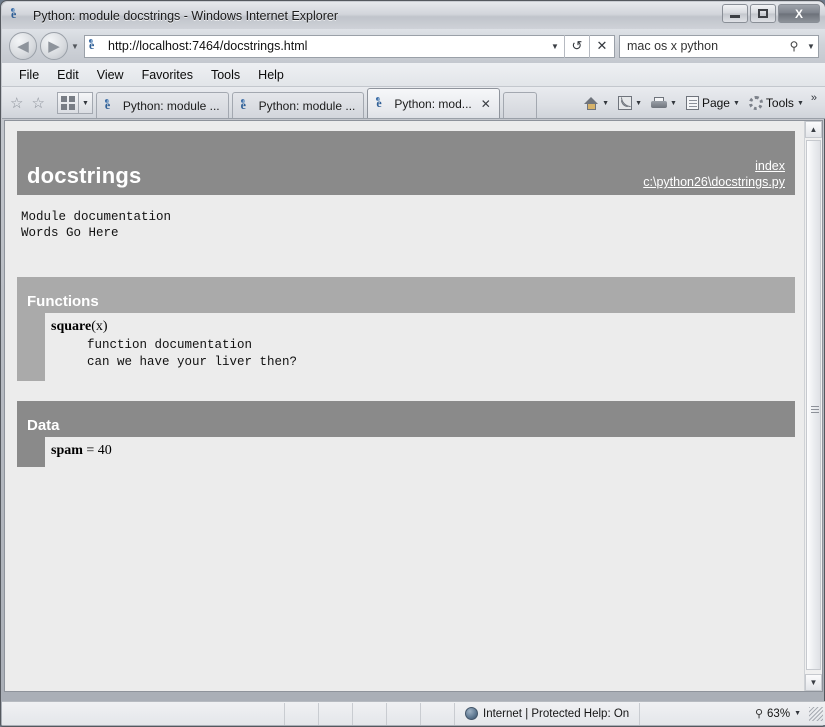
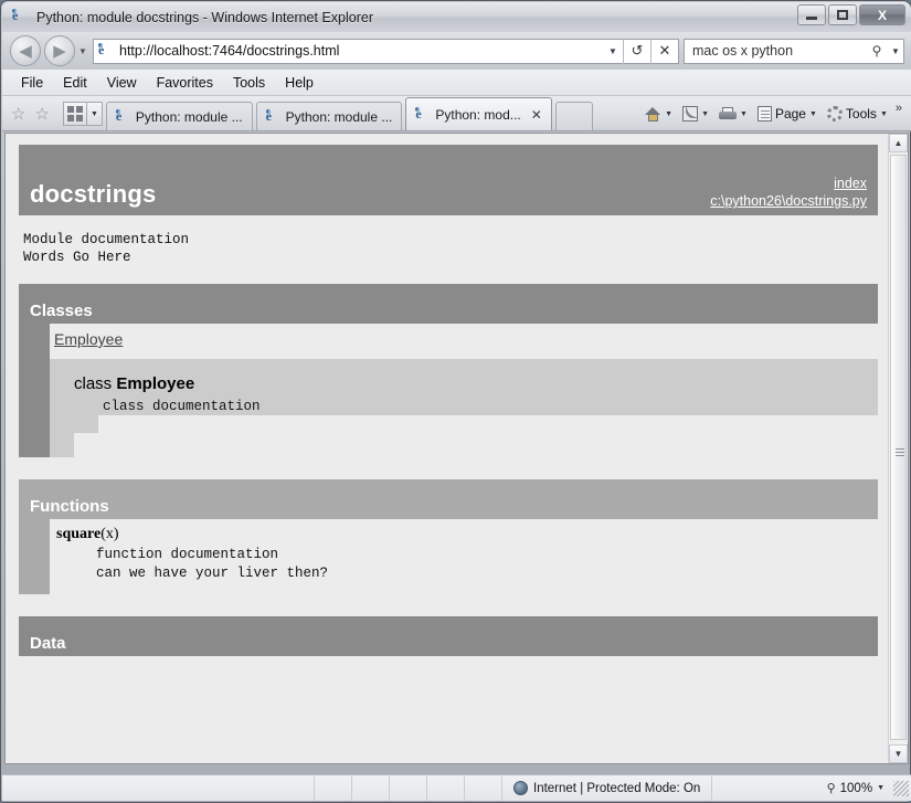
  e
  Python: module docstrings - Windows Internet Explorer
  X
  ◀
  ▶
  ▼
  e
  http://localhost:7464/docstrings.html
  ▼
  ↺
  ✕
  mac os x python
  ⚲
  ▼
  File
  Edit
  View
  Favorites
  Tools
  Help
  ☆
  ☆
  e
  Python: module ...
  e
  Python: module ...
  e
  Python: mod...
  ✕
  Page
  Tools
  »
  docstrings
  index
  c:\python26\docstrings.py
  Module documentation
  Words Go Here
+ Classes
+ Employee
+ class Employee
+ class documentation
  Functions
  square(x)
  function documentation
  can we have your liver then?
  Data
- spam = 40
  ▲
  ▼
- Internet | Protected Help: On
+ Internet | Protected Mode: On
  ⚲
- 63%
+ 100%
